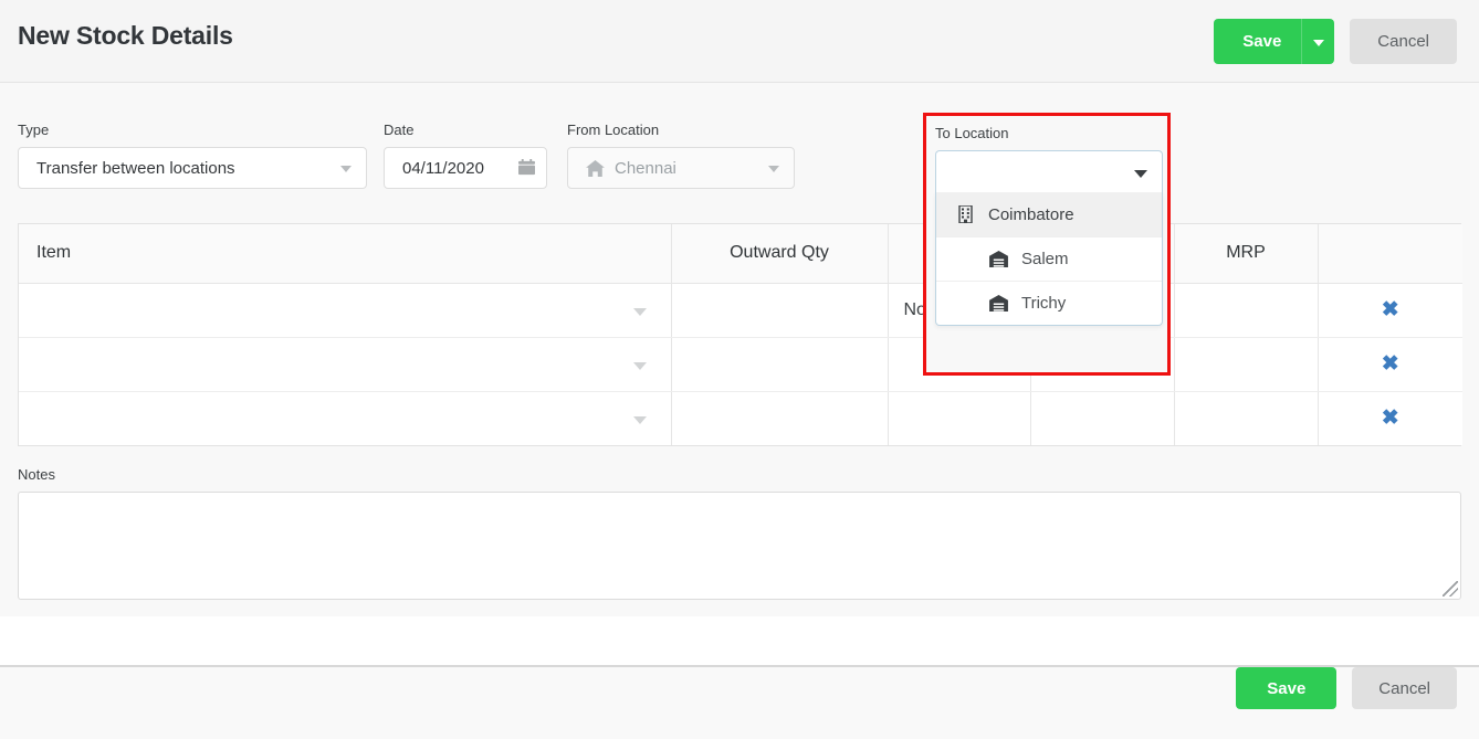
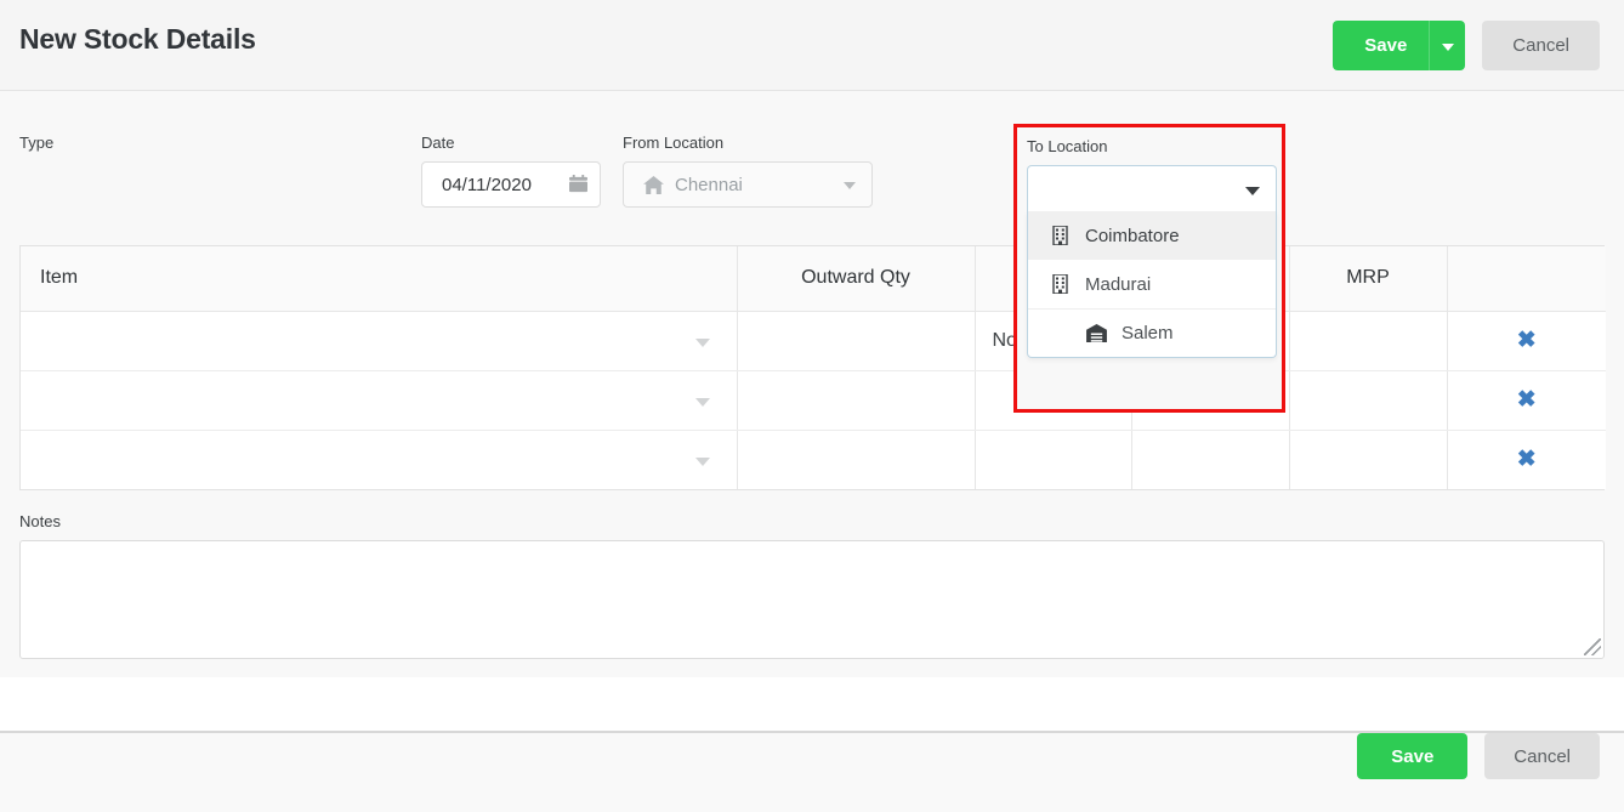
  New Stock Details
  Save
  Cancel
  Type
- Transfer between locations
  Date
  04/11/2020
  From Location
  Chennai
  Item	Outward Qty			MRP
  		No			✖
  					✖
  					✖
  To Location
  Coimbatore
+ Madurai
  Salem
- Trichy
  Notes
  Save
  Cancel
